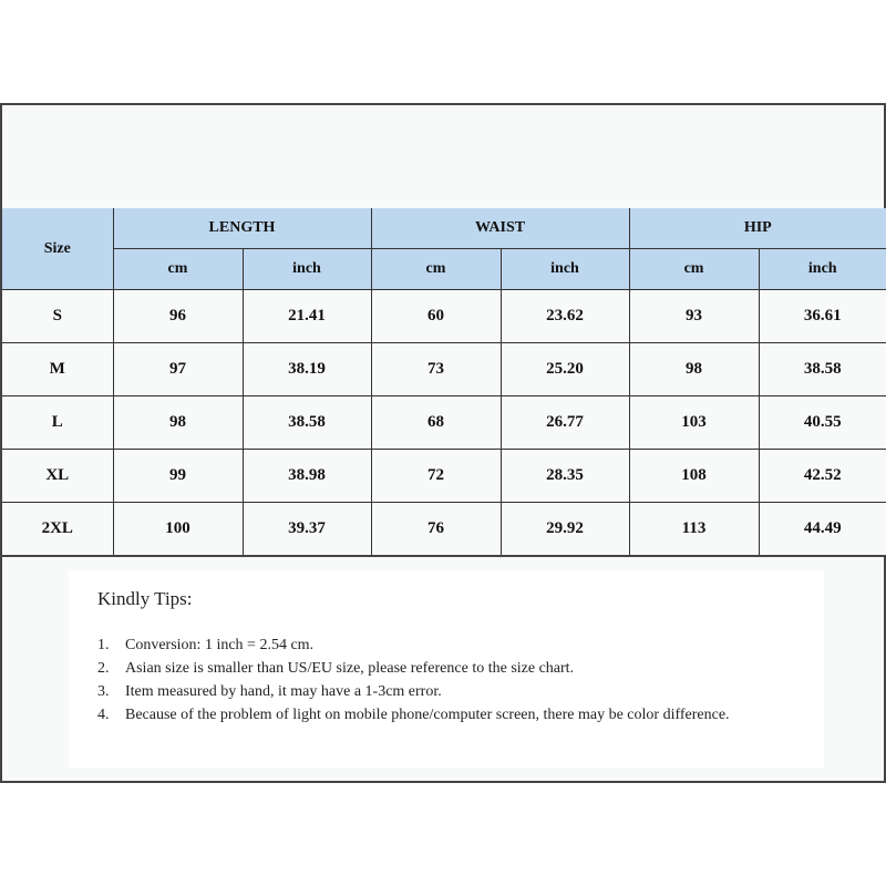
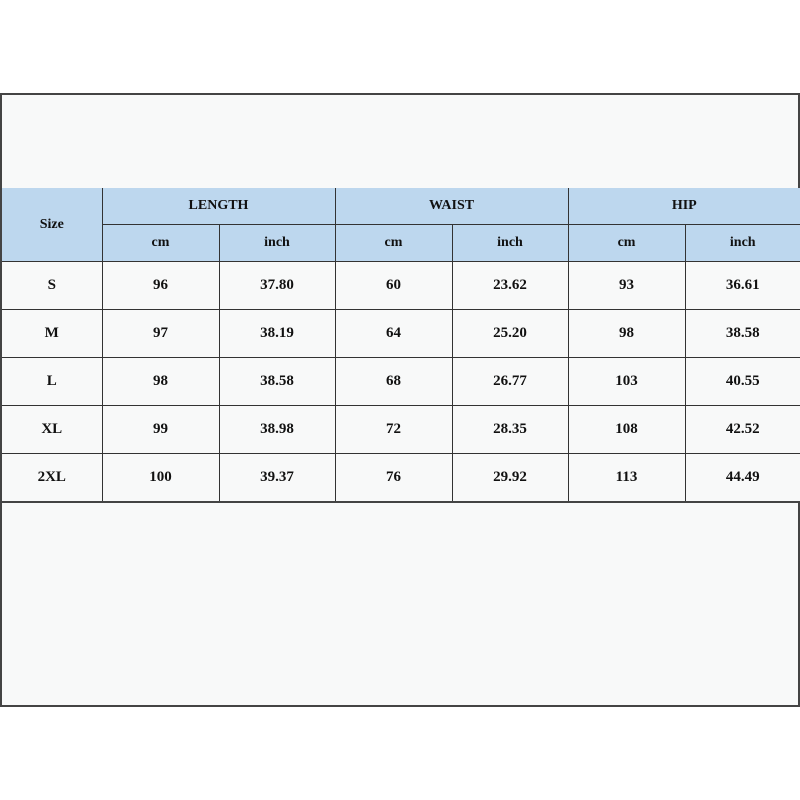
  Size	LENGTH	WAIST	HIP
  cm	inch	cm	inch	cm	inch
- S	96	21.41	60	23.62	93	36.61
+ S	96	37.80	60	23.62	93	36.61
- M	97	38.19	73	25.20	98	38.58
+ M	97	38.19	64	25.20	98	38.58
  L	98	38.58	68	26.77	103	40.55
  XL	99	38.98	72	28.35	108	42.52
  2XL	100	39.37	76	29.92	113	44.49
- Kindly Tips:
- 1.
- Conversion: 1 inch = 2.54 cm.
- 2.
- Asian size is smaller than US/EU size, please reference to the size chart.
- 3.
- Item measured by hand, it may have a 1-3cm error.
- 4.
- Because of the problem of light on mobile phone/computer screen, there may be color difference.
